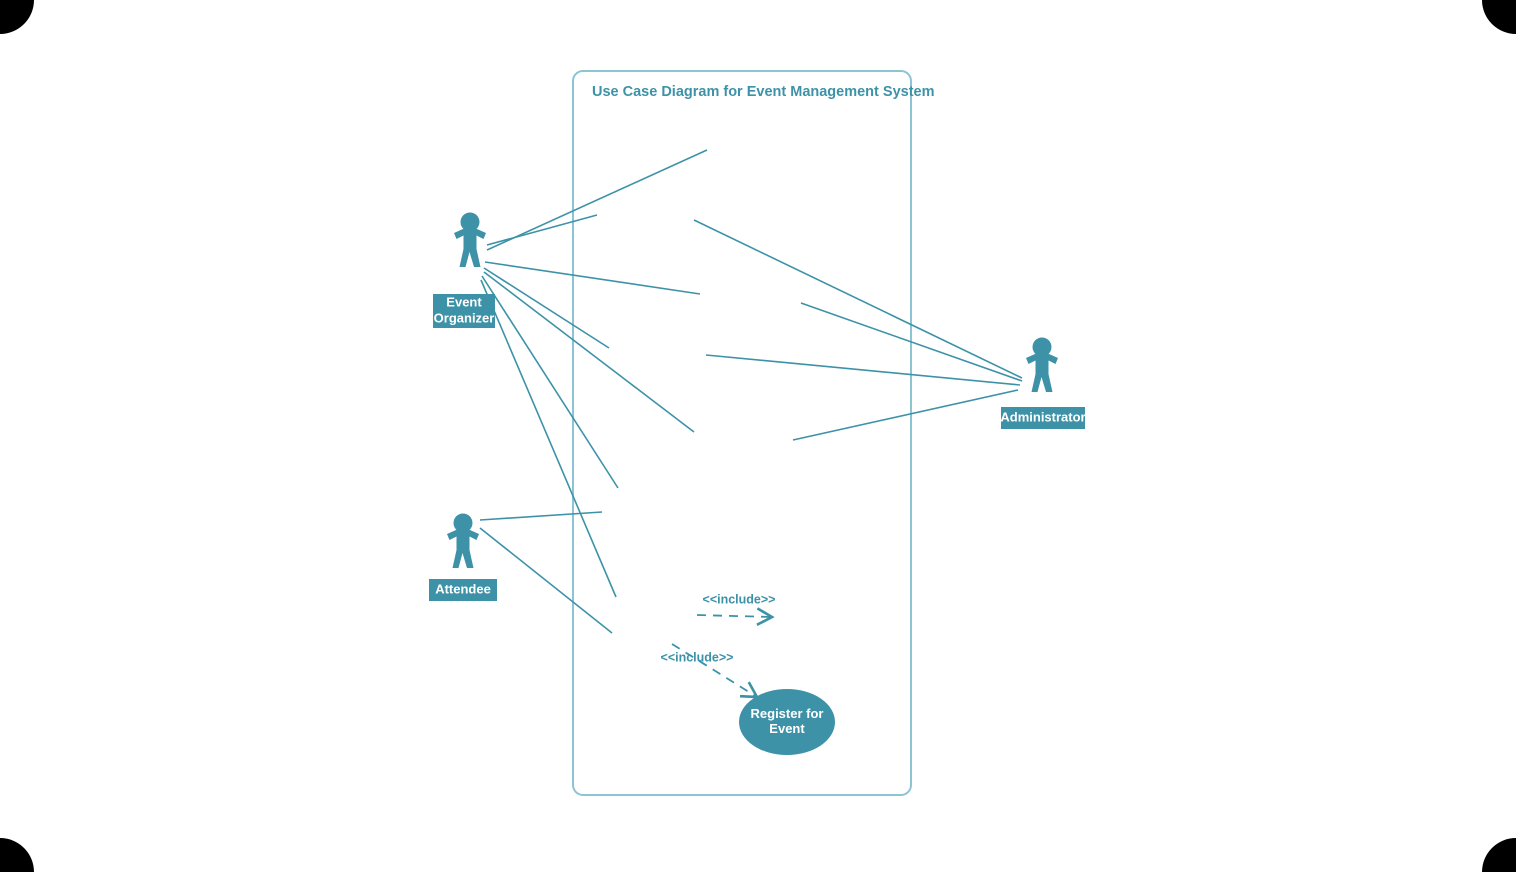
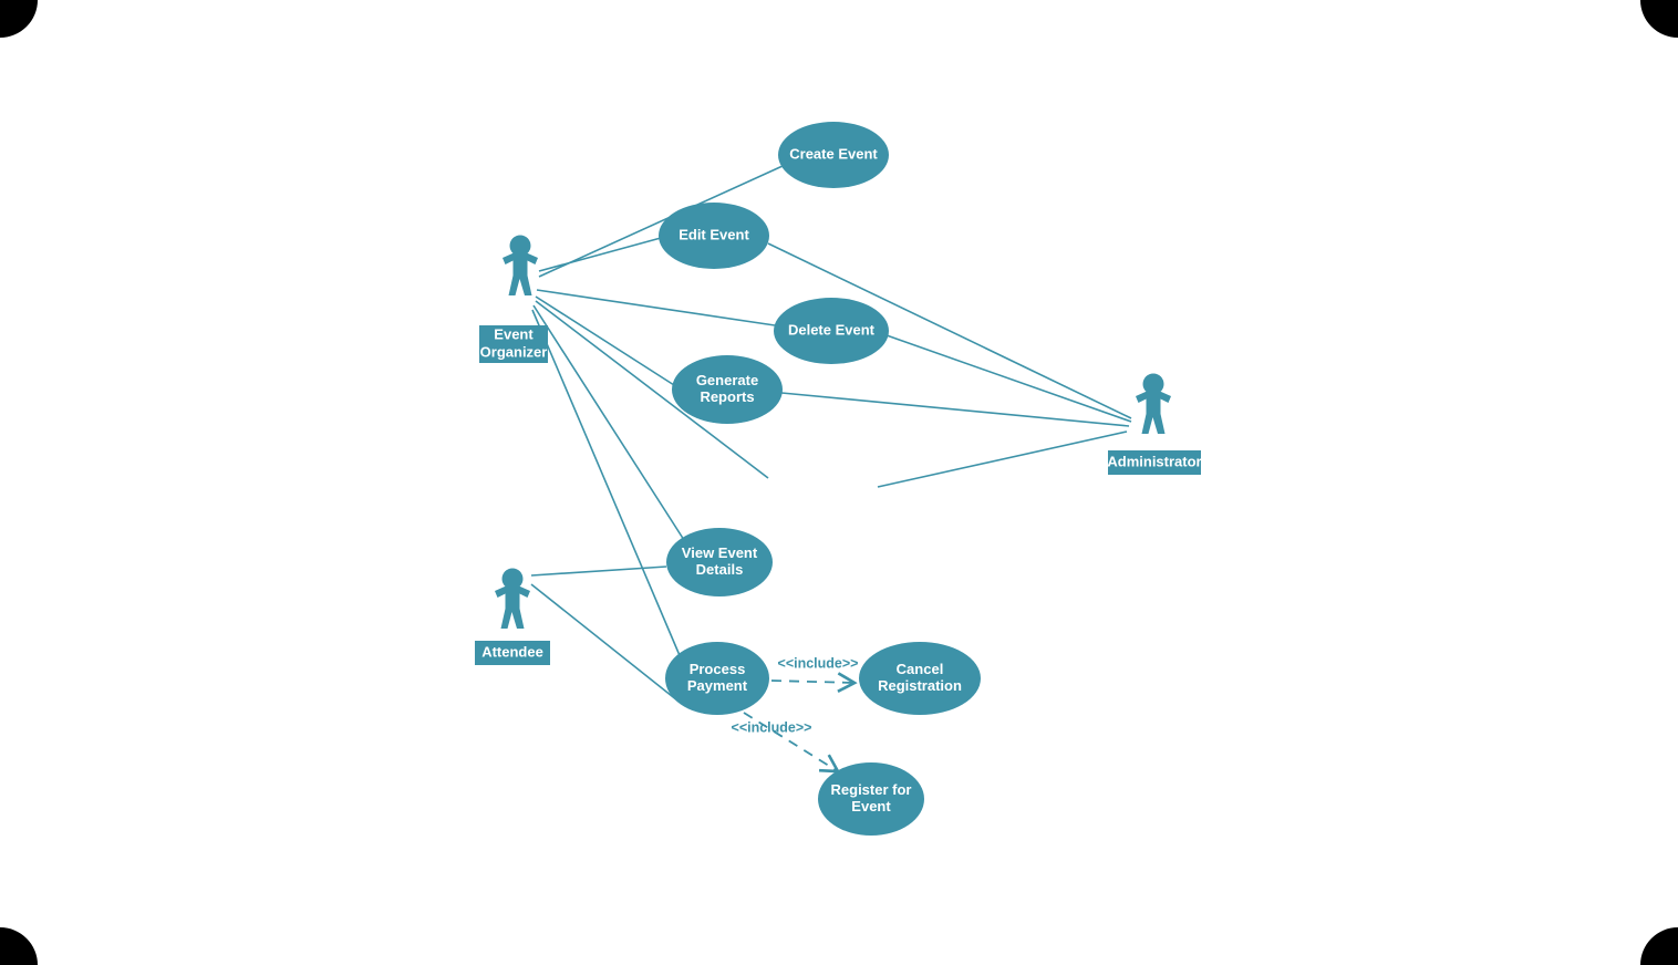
- Use Case Diagram for Event Management System
  <<include>>
  <<include>>
+ Create Event
+ Edit Event
+ Delete Event
+ Generate
+ Reports
+ View Event
+ Details
+ Process
+ Payment
+ Cancel
+ Registration
  Register for
  Event
  Event
  Organizer
  Attendee
  Administrator
